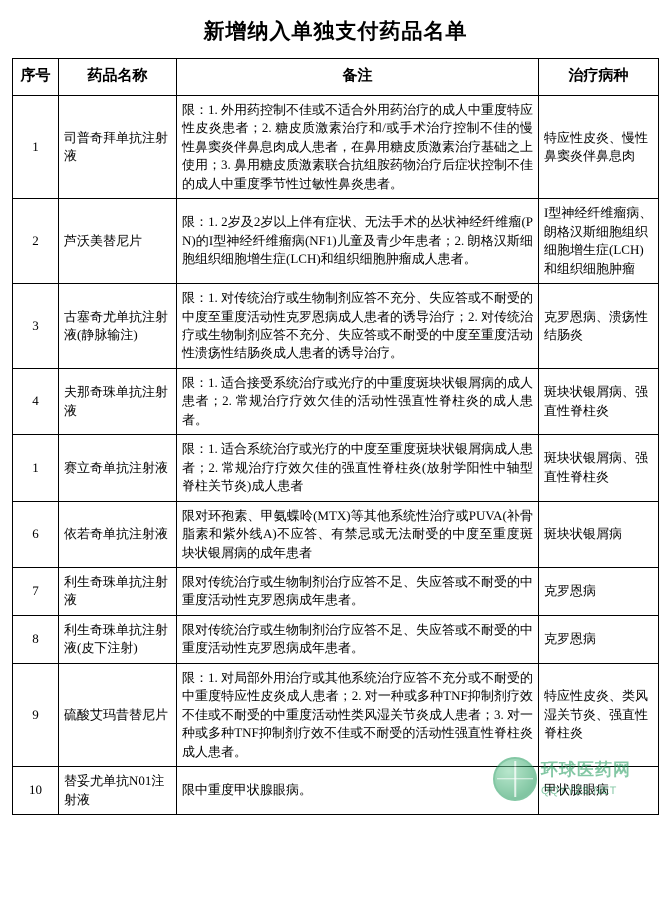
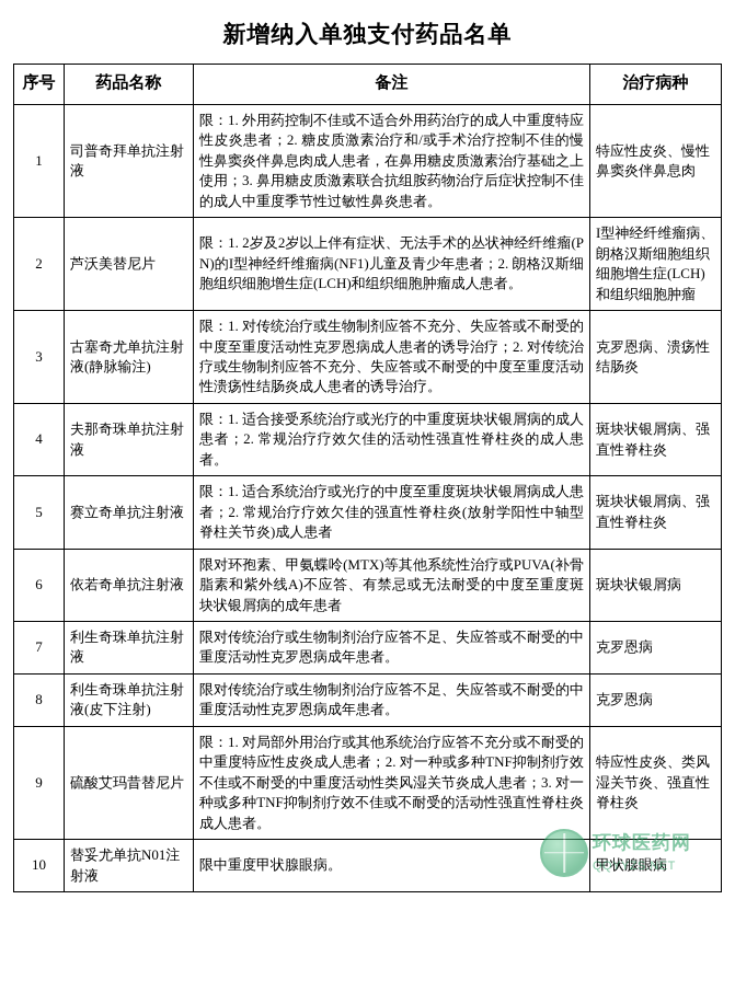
  新增纳入单独支付药品名单
  序号	药品名称	备注	治疗病种
  1	司普奇拜单抗注射液	限：1. 外用药控制不佳或不适合外用药治疗的成人中重度特应性皮炎患者；2. 糖皮质激素治疗和/或手术治疗控制不佳的慢性鼻窦炎伴鼻息肉成人患者，在鼻用糖皮质激素治疗基础之上使用；3. 鼻用糖皮质激素联合抗组胺药物治疗后症状控制不佳的成人中重度季节性过敏性鼻炎患者。	特应性皮炎、慢性鼻窦炎伴鼻息肉
  2	芦沃美替尼片	限：1. 2岁及2岁以上伴有症状、无法手术的丛状神经纤维瘤(PN)的I型神经纤维瘤病(NF1)儿童及青少年患者；2. 朗格汉斯细胞组织细胞增生症(LCH)和组织细胞肿瘤成人患者。	I型神经纤维瘤病、朗格汉斯细胞组织细胞增生症(LCH)和组织细胞肿瘤
  3	古塞奇尤单抗注射液(静脉输注)	限：1. 对传统治疗或生物制剂应答不充分、失应答或不耐受的中度至重度活动性克罗恩病成人患者的诱导治疗；2. 对传统治疗或生物制剂应答不充分、失应答或不耐受的中度至重度活动性溃疡性结肠炎成人患者的诱导治疗。	克罗恩病、溃疡性结肠炎
  4	夫那奇珠单抗注射液	限：1. 适合接受系统治疗或光疗的中重度斑块状银屑病的成人患者；2. 常规治疗疗效欠佳的活动性强直性脊柱炎的成人患者。	斑块状银屑病、强直性脊柱炎
- 1	赛立奇单抗注射液	限：1. 适合系统治疗或光疗的中度至重度斑块状银屑病成人患者；2. 常规治疗疗效欠佳的强直性脊柱炎(放射学阳性中轴型脊柱关节炎)成人患者	斑块状银屑病、强直性脊柱炎
+ 5	赛立奇单抗注射液	限：1. 适合系统治疗或光疗的中度至重度斑块状银屑病成人患者；2. 常规治疗疗效欠佳的强直性脊柱炎(放射学阳性中轴型脊柱关节炎)成人患者	斑块状银屑病、强直性脊柱炎
  6	依若奇单抗注射液	限对环孢素、甲氨蝶呤(MTX)等其他系统性治疗或PUVA(补骨脂素和紫外线A)不应答、有禁忌或无法耐受的中度至重度斑块状银屑病的成年患者	斑块状银屑病
  7	利生奇珠单抗注射液	限对传统治疗或生物制剂治疗应答不足、失应答或不耐受的中重度活动性克罗恩病成年患者。	克罗恩病
  8	利生奇珠单抗注射液(皮下注射)	限对传统治疗或生物制剂治疗应答不足、失应答或不耐受的中重度活动性克罗恩病成年患者。	克罗恩病
  9	硫酸艾玛昔替尼片	限：1. 对局部外用治疗或其他系统治疗应答不充分或不耐受的中重度特应性皮炎成人患者；2. 对一种或多种TNF抑制剂疗效不佳或不耐受的中重度活动性类风湿关节炎成人患者；3. 对一种或多种TNF抑制剂疗效不佳或不耐受的活动性强直性脊柱炎成人患者。	特应性皮炎、类风湿关节炎、强直性脊柱炎
  10	替妥尤单抗N01注射液	限中重度甲状腺眼病。	甲状腺眼病
  环球医药网
  QQYYZS.NET
